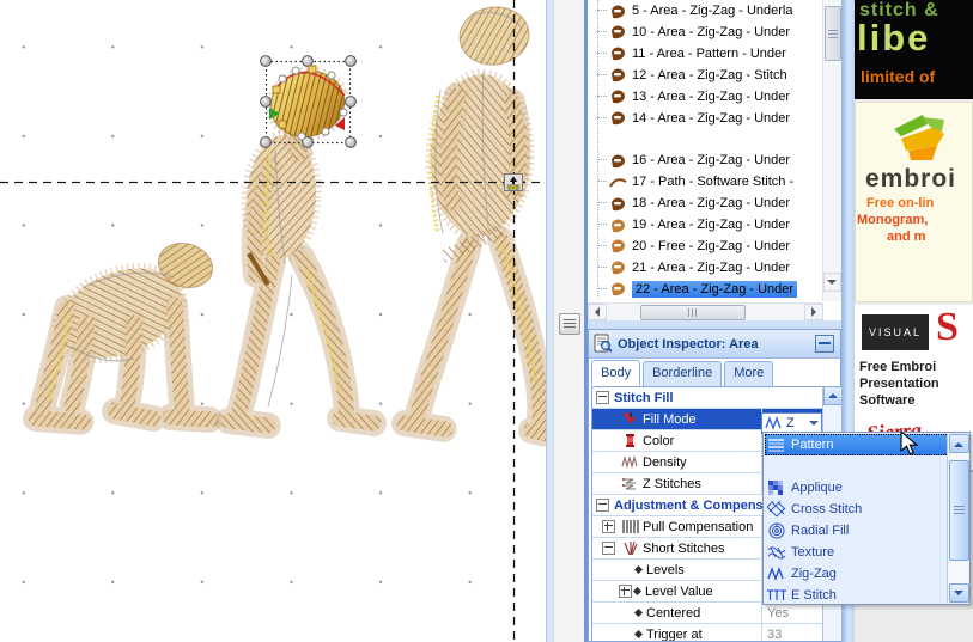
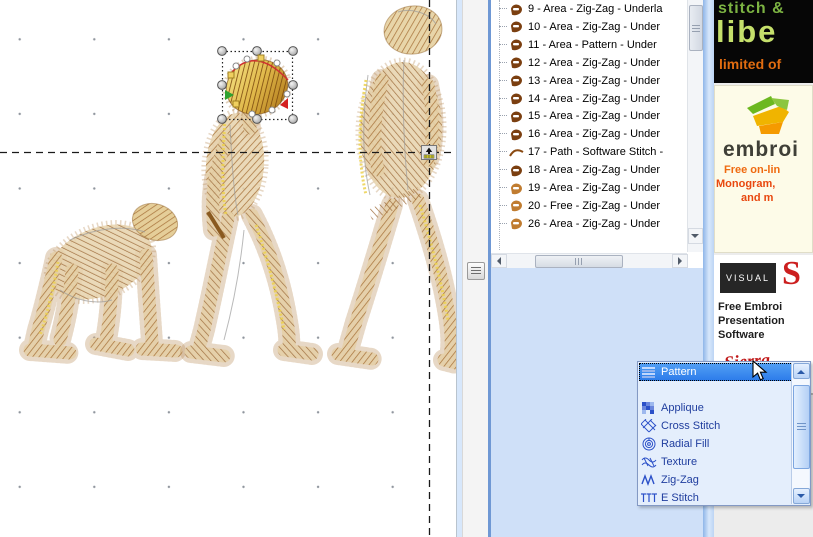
- 5 - Area - Zig-Zag - Underla
+ 9 - Area - Zig-Zag - Underla
  10 - Area - Zig-Zag - Under
  11 - Area - Pattern - Under
- 12 - Area - Zig-Zag - Stitch
+ 12 - Area - Zig-Zag - Under
  13 - Area - Zig-Zag - Under
  14 - Area - Zig-Zag - Under
+ 15 - Area - Zig-Zag - Under
  16 - Area - Zig-Zag - Under
  17 - Path - Software Stitch -
  18 - Area - Zig-Zag - Under
  19 - Area - Zig-Zag - Under
  20 - Free - Zig-Zag - Under
- 21 - Area - Zig-Zag - Under
+ 26 - Area - Zig-Zag - Under
- 22 - Area - Zig-Zag - Under
- Object Inspector: Area
- Body
- Borderline
- More
- Stitch Fill
- Fill Mode
- Color
- Density
- Z Stitches
- Adjustment & Compens
- Pull Compensation
- Short Stitches
- Levels
- Level Value
- Centered
- Yes
- Trigger at
- 33
- Z
  stitch &
  libe
  limited of
  embroi
  Free on-lin
  Monogram,
  and m
  VISUAL
  S
  Free Embroi
  Presentation
  Software
  Pattern
  Applique
  Cross Stitch
  Radial Fill
  Texture
  Zig-Zag
  E Stitch
